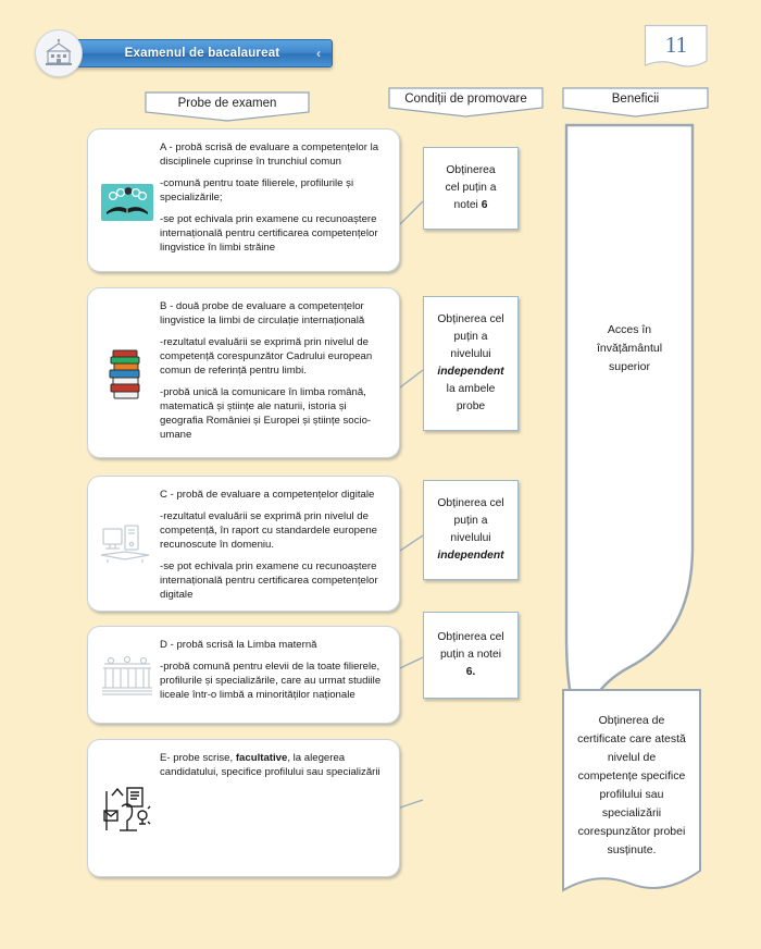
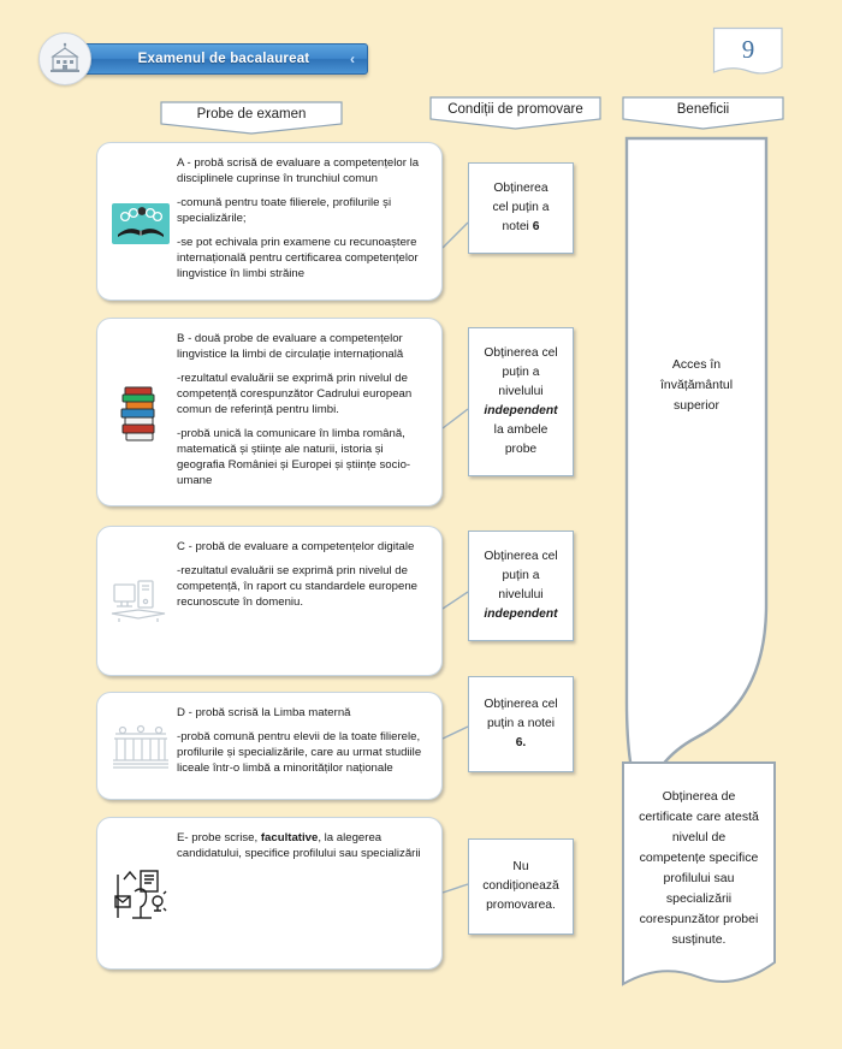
  Examenul de bacalaureat
  ‹
- 11
+ 9
  Probe de examen
  Condiții de promovare
  Beneficii
  A - probă scrisă de evaluare a competențelor la disciplinele cuprinse în trunchiul comun
  -comună pentru toate filierele, profilurile și specializările;
  -se pot echivala prin examene cu recunoaștere internațională pentru certificarea competențelor lingvistice în limbi străine
  B - două probe de evaluare a competențelor lingvistice la limbi de circulație internațională
  -rezultatul evaluării se exprimă prin nivelul de competență corespunzător Cadrului european comun de referință pentru limbi.
  -probă unică la comunicare în limba română, matematică și științe ale naturii, istoria și geografia României și Europei și științe socio-umane
  C - probă de evaluare a competențelor digitale
  -rezultatul evaluării se exprimă prin nivelul de competență, în raport cu standardele europene recunoscute în domeniu.
- -se pot echivala prin examene cu recunoaștere internațională pentru certificarea competențelor digitale
  D - probă scrisă la Limba maternă
  -probă comună pentru elevii de la toate filierele, profilurile și specializările, care au urmat studiile liceale într-o limbă a minorităților naționale
  E- probe scrise, facultative, la alegerea candidatului, specifice profilului sau specializării
  Obținerea
  cel puțin a
  notei 6
  Obținerea cel
  puțin a
  nivelului
  independent
  la ambele
  probe
  Obținerea cel
  puțin a
  nivelului
  independent
  Obținerea cel
  puțin a notei
  6.
+ Nu
+ condiționează
+ promovarea.
  Acces în
  învățământul
  superior
  Obținerea de
  certificate care atestă
  nivelul de
  competențe specifice
  profilului sau
  specializării
  corespunzător probei
  susținute.
